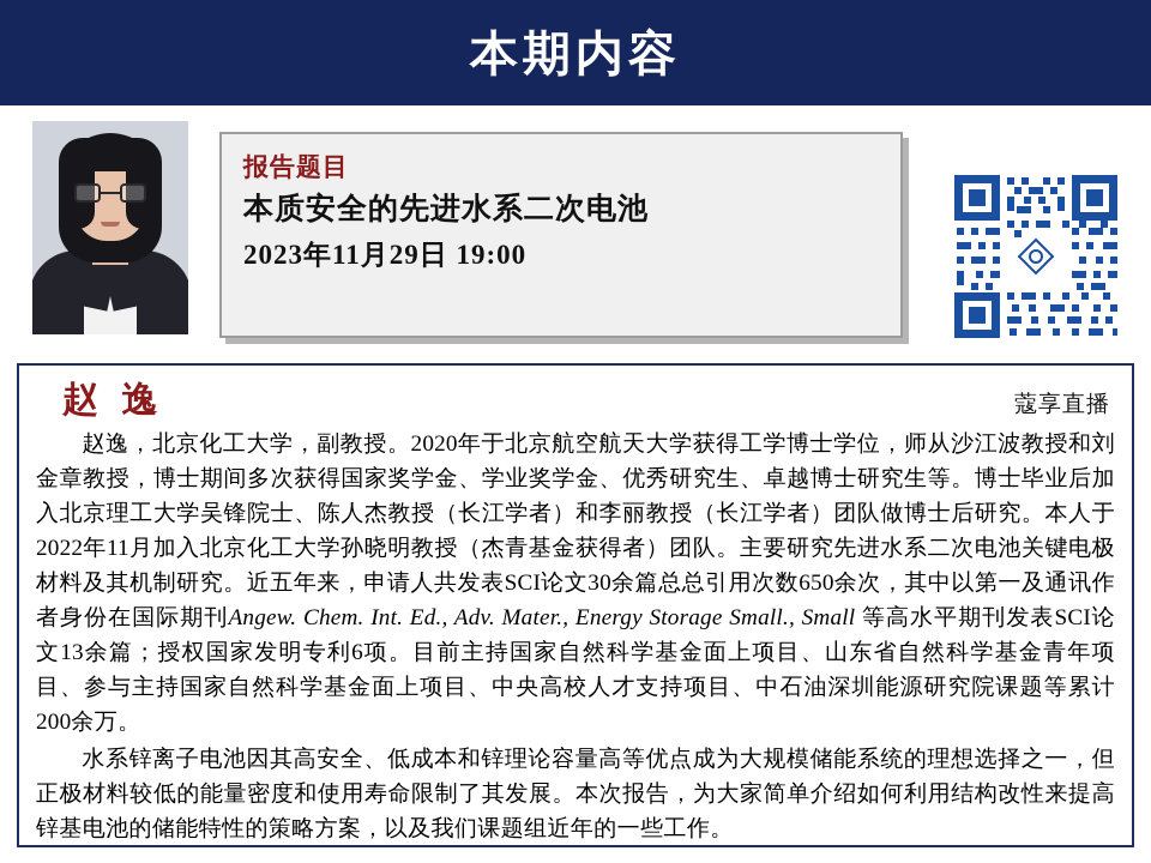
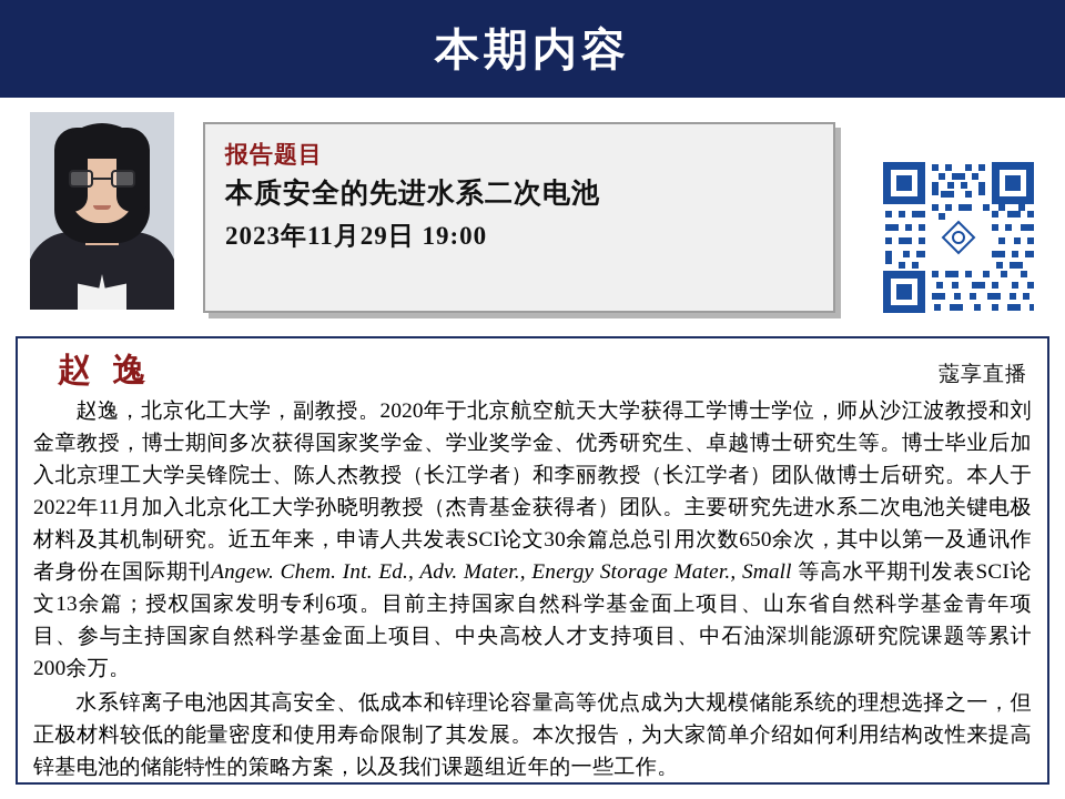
  本期内容
  报告题目
  本质安全的先进水系二次电池
  2023年11月29日 19:00
  赵 逸
  蔻享直播
- 赵逸，北京化工大学，副教授。2020年于北京航空航天大学获得工学博士学位，师从沙江波教授和刘金章教授，博士期间多次获得国家奖学金、学业奖学金、优秀研究生、卓越博士研究生等。博士毕业后加入北京理工大学吴锋院士、陈人杰教授（长江学者）和李丽教授（长江学者）团队做博士后研究。本人于2022年11月加入北京化工大学孙晓明教授（杰青基金获得者）团队。主要研究先进水系二次电池关键电极材料及其机制研究。近五年来，申请人共发表SCI论文30余篇总总引用次数650余次，其中以第一及通讯作者身份在国际期刊Angew. Chem. Int. Ed., Adv. Mater., Energy Storage Small., Small 等高水平期刊发表SCI论文13余篇；授权国家发明专利6项。目前主持国家自然科学基金面上项目、山东省自然科学基金青年项目、参与主持国家自然科学基金面上项目、中央高校人才支持项目、中石油深圳能源研究院课题等累计200余万。
+ 赵逸，北京化工大学，副教授。2020年于北京航空航天大学获得工学博士学位，师从沙江波教授和刘金章教授，博士期间多次获得国家奖学金、学业奖学金、优秀研究生、卓越博士研究生等。博士毕业后加入北京理工大学吴锋院士、陈人杰教授（长江学者）和李丽教授（长江学者）团队做博士后研究。本人于2022年11月加入北京化工大学孙晓明教授（杰青基金获得者）团队。主要研究先进水系二次电池关键电极材料及其机制研究。近五年来，申请人共发表SCI论文30余篇总总引用次数650余次，其中以第一及通讯作者身份在国际期刊Angew. Chem. Int. Ed., Adv. Mater., Energy Storage Mater., Small 等高水平期刊发表SCI论文13余篇；授权国家发明专利6项。目前主持国家自然科学基金面上项目、山东省自然科学基金青年项目、参与主持国家自然科学基金面上项目、中央高校人才支持项目、中石油深圳能源研究院课题等累计200余万。
  水系锌离子电池因其高安全、低成本和锌理论容量高等优点成为大规模储能系统的理想选择之一，但正极材料较低的能量密度和使用寿命限制了其发展。本次报告，为大家简单介绍如何利用结构改性来提高锌基电池的储能特性的策略方案，以及我们课题组近年的一些工作。
